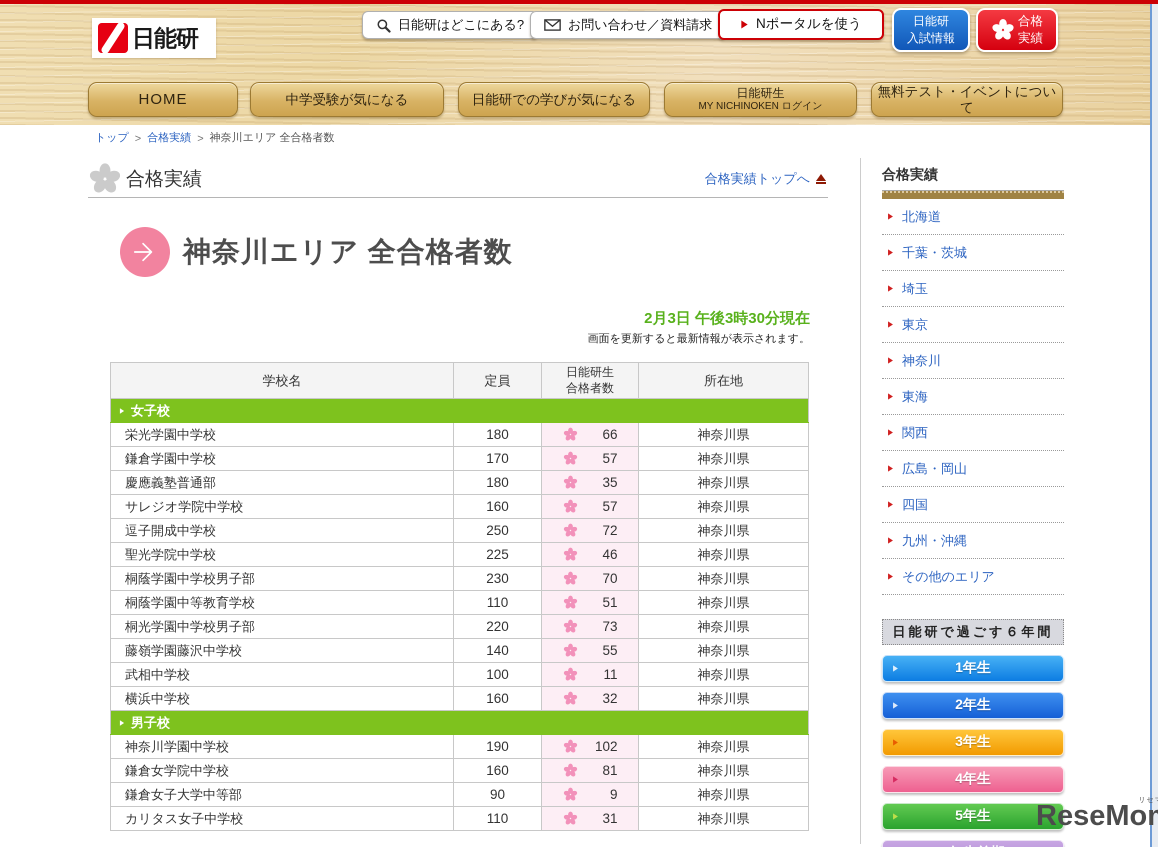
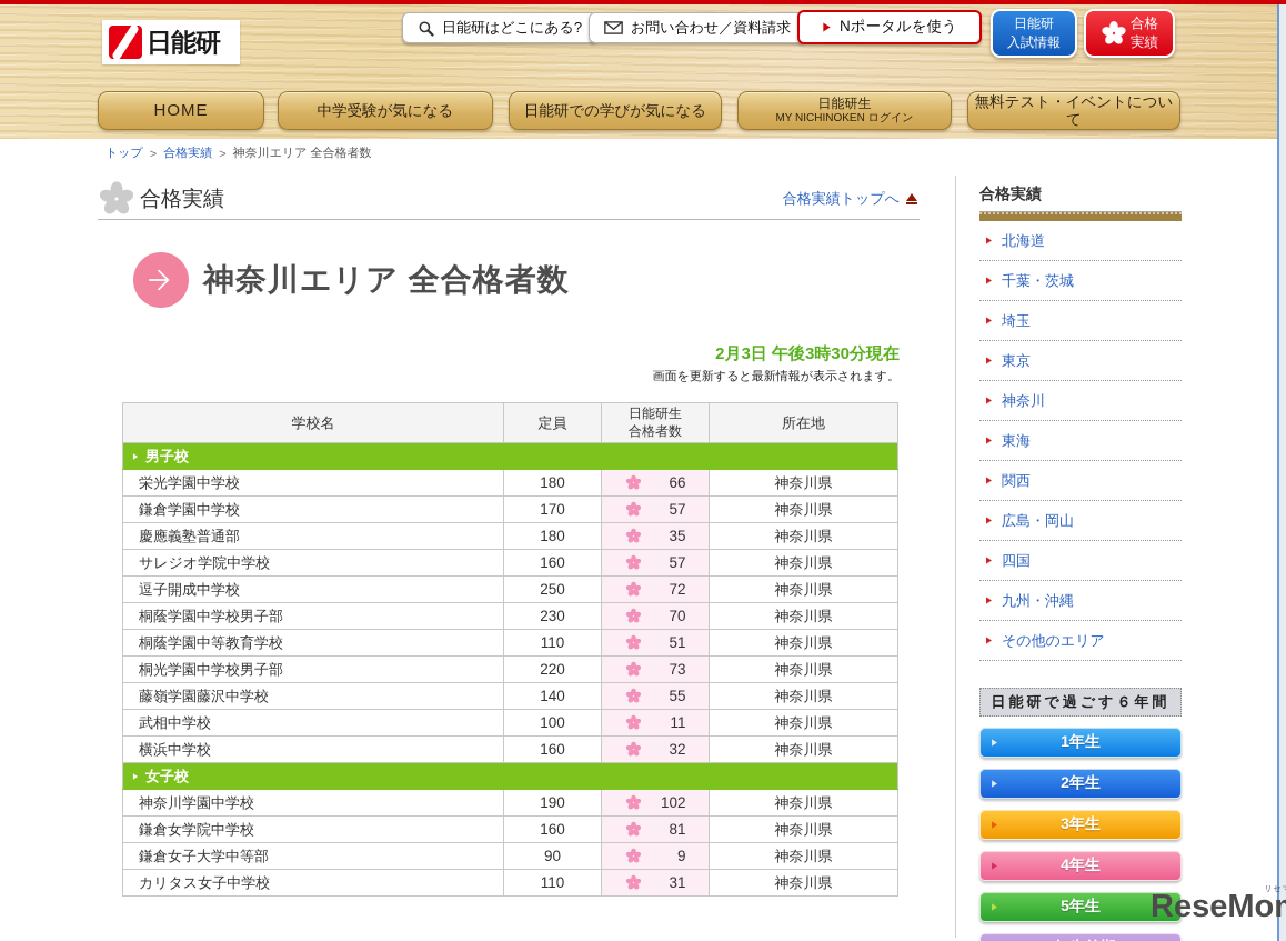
  日能研
  日能研はどこにある?
  お問い合わせ／資料請求
  Nポータルを使う
  日能研
  入試情報
  合格
  実績
  HOME
  中学受験が気になる
  日能研での学びが気になる
  日能研生
  MY NICHINOKEN ログイン
  無料テスト・イベントについて
  トップ
  >
  合格実績
  >
  神奈川エリア 全合格者数
  合格実績
  合格実績トップへ
  神奈川エリア 全合格者数
  2月3日 午後3時30分現在
  画面を更新すると最新情報が表示されます。
  学校名	定員	日能研生合格者数	所在地
- 女子校
+ 男子校
  栄光学園中学校	180	66	神奈川県
  鎌倉学園中学校	170	57	神奈川県
  慶應義塾普通部	180	35	神奈川県
  サレジオ学院中学校	160	57	神奈川県
  逗子開成中学校	250	72	神奈川県
- 聖光学院中学校	225	46	神奈川県
  桐蔭学園中学校男子部	230	70	神奈川県
  桐蔭学園中等教育学校	110	51	神奈川県
  桐光学園中学校男子部	220	73	神奈川県
  藤嶺学園藤沢中学校	140	55	神奈川県
  武相中学校	100	11	神奈川県
  横浜中学校	160	32	神奈川県
- 男子校
+ 女子校
  神奈川学園中学校	190	102	神奈川県
  鎌倉女学院中学校	160	81	神奈川県
  鎌倉女子大学中等部	90	9	神奈川県
  カリタス女子中学校	110	31	神奈川県
  合格実績
  北海道
  千葉・茨城
  埼玉
  東京
  神奈川
  東海
  関西
  広島・岡山
  四国
  九州・沖縄
  その他のエリア
  日能研で過ごす６年間
  1年生
  2年生
  3年生
  4年生
  5年生
  ReseMo
